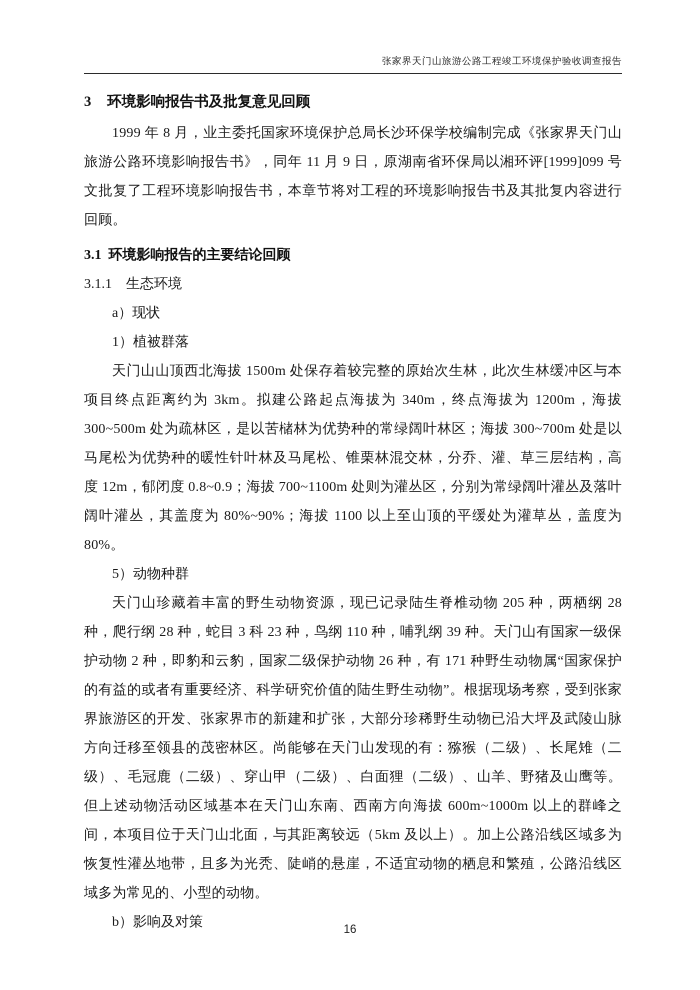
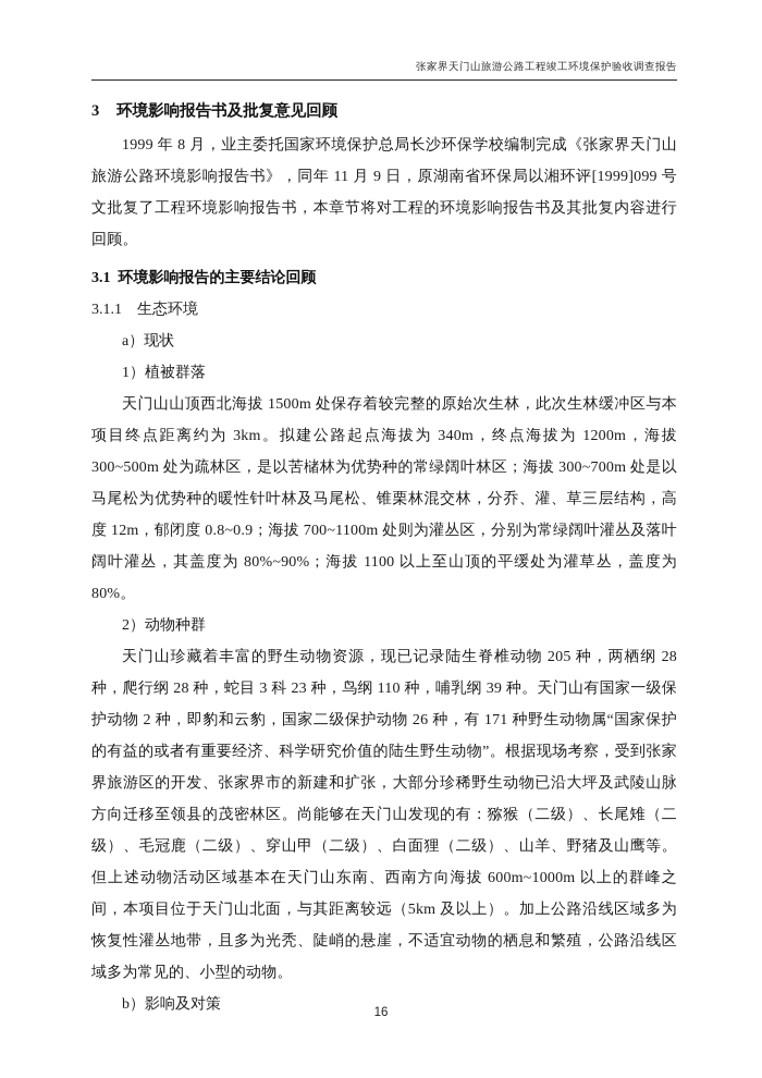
  张家界天门山旅游公路工程竣工环境保护验收调查报告
  3 环境影响报告书及批复意见回顾
  1999 年 8 月，业主委托国家环境保护总局长沙环保学校编制完成《张家界天门山旅游公路环境影响报告书》，同年 11 月 9 日，原湖南省环保局以湘环评[1999]099 号文批复了工程环境影响报告书，本章节将对工程的环境影响报告书及其批复内容进行回顾。
  3.1 环境影响报告的主要结论回顾
  3.1.1 生态环境
  a）现状
  1）植被群落
  天门山山顶西北海拔 1500m 处保存着较完整的原始次生林，此次生林缓冲区与本项目终点距离约为 3km。拟建公路起点海拔为 340m，终点海拔为 1200m，海拔 300~500m 处为疏林区，是以苦槠林为优势种的常绿阔叶林区；海拔 300~700m 处是以马尾松为优势种的暖性针叶林及马尾松、锥栗林混交林，分乔、灌、草三层结构，高度 12m，郁闭度 0.8~0.9；海拔 700~1100m 处则为灌丛区，分别为常绿阔叶灌丛及落叶阔叶灌丛，其盖度为 80%~90%；海拔 1100 以上至山顶的平缓处为灌草丛，盖度为 80%。
- 5）动物种群
+ 2）动物种群
  天门山珍藏着丰富的野生动物资源，现已记录陆生脊椎动物 205 种，两栖纲 28 种，爬行纲 28 种，蛇目 3 科 23 种，鸟纲 110 种，哺乳纲 39 种。天门山有国家一级保护动物 2 种，即豹和云豹，国家二级保护动物 26 种，有 171 种野生动物属“国家保护的有益的或者有重要经济、科学研究价值的陆生野生动物”。根据现场考察，受到张家界旅游区的开发、张家界市的新建和扩张，大部分珍稀野生动物已沿大坪及武陵山脉方向迁移至领县的茂密林区。尚能够在天门山发现的有：猕猴（二级）、长尾雉（二级）、毛冠鹿（二级）、穿山甲（二级）、白面狸（二级）、山羊、野猪及山鹰等。但上述动物活动区域基本在天门山东南、西南方向海拔 600m~1000m 以上的群峰之间，本项目位于天门山北面，与其距离较远（5km 及以上）。加上公路沿线区域多为恢复性灌丛地带，且多为光秃、陡峭的悬崖，不适宜动物的栖息和繁殖，公路沿线区域多为常见的、小型的动物。
  b）影响及对策
  16
